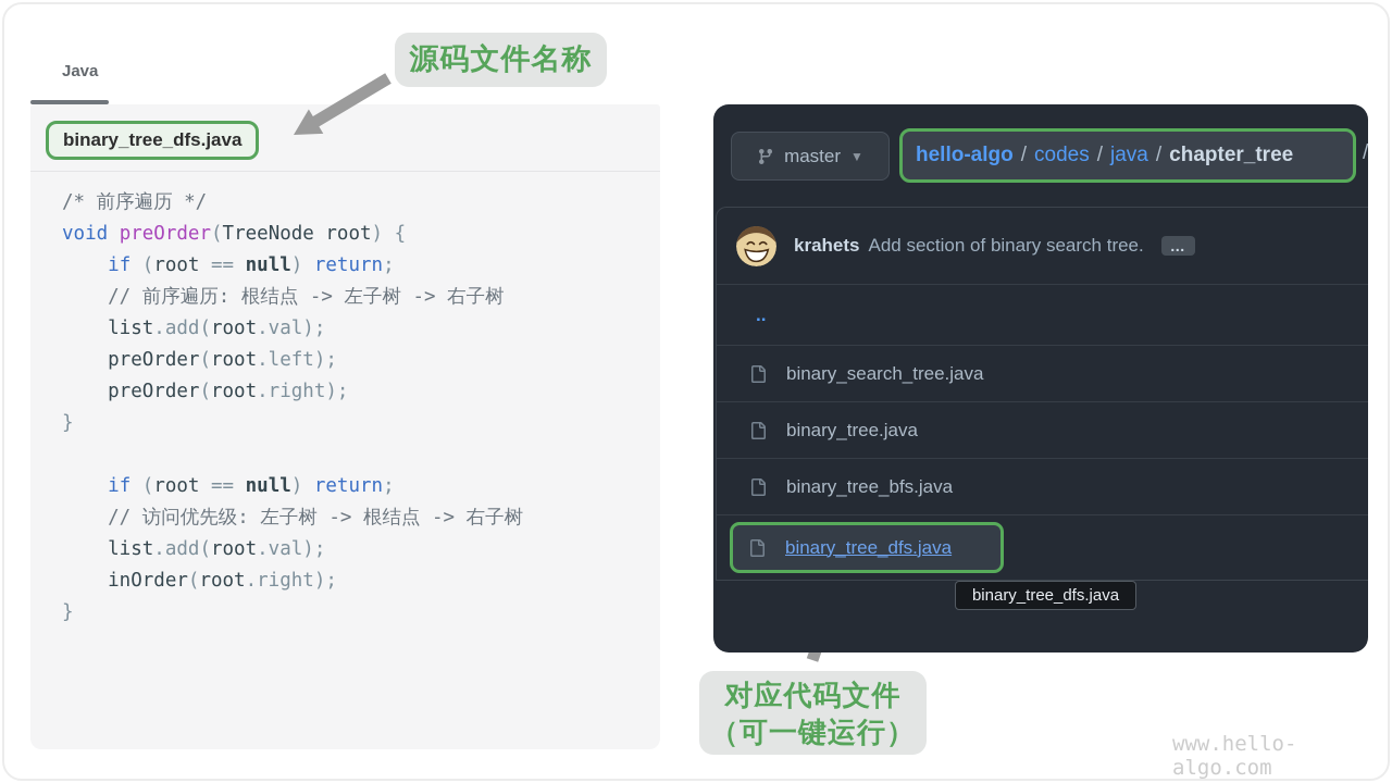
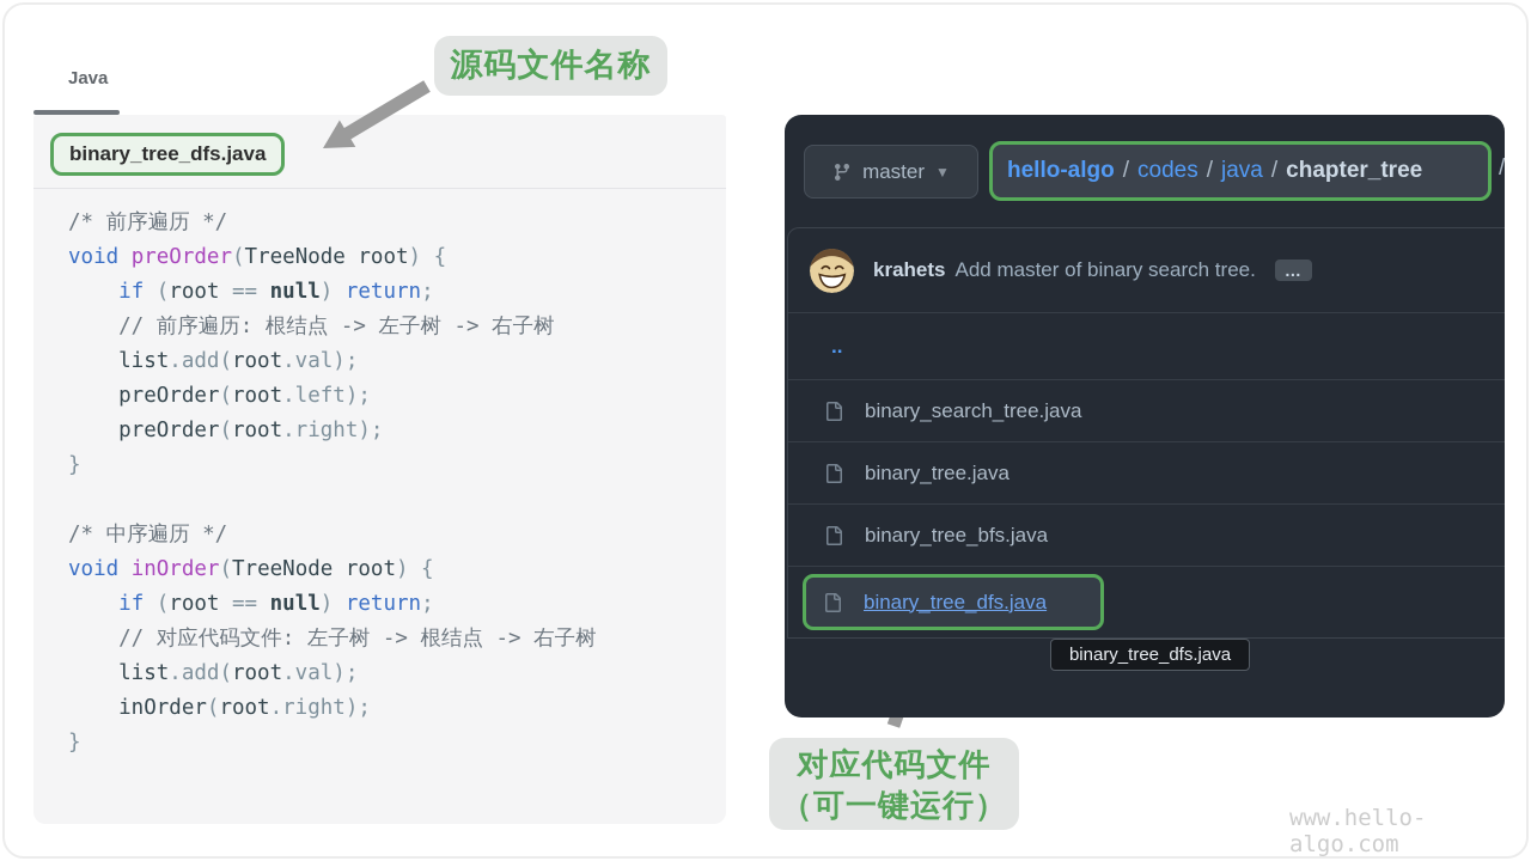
  Java
  binary_tree_dfs.java
  /* 前序遍历 */
  void preOrder(TreeNode root) {
  if (root == null) return;
  // 前序遍历: 根结点 -> 左子树 -> 右子树
  list.add(root.val);
  preOrder(root.left);
  preOrder(root.right);
  }
+ /* 中序遍历 */
+ void inOrder(TreeNode root) {
  if (root == null) return;
- // 访问优先级: 左子树 -> 根结点 -> 右子树
+ // 对应代码文件: 左子树 -> 根结点 -> 右子树
  list.add(root.val);
  inOrder(root.right);
  }
  源码文件名称
  对应代码文件
  （可一键运行）
  master
  ▼
  hello-algo
  /
  codes
  /
  java
  /
  chapter_tree
  /
  krahets
- Add section of binary search tree.
+ Add master of binary search tree.
  …
  ..
  binary_search_tree.java
  binary_tree.java
  binary_tree_bfs.java
  binary_tree_dfs.java
  binary_tree_dfs.java
  www.hello-algo.com
